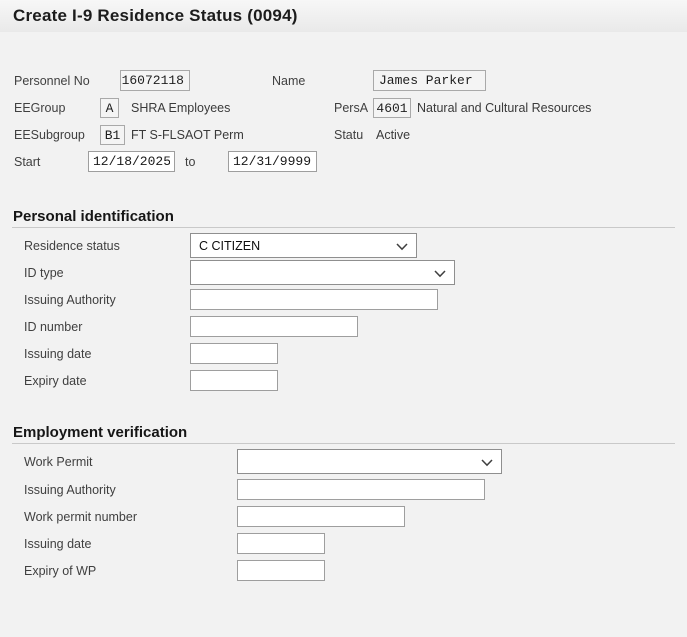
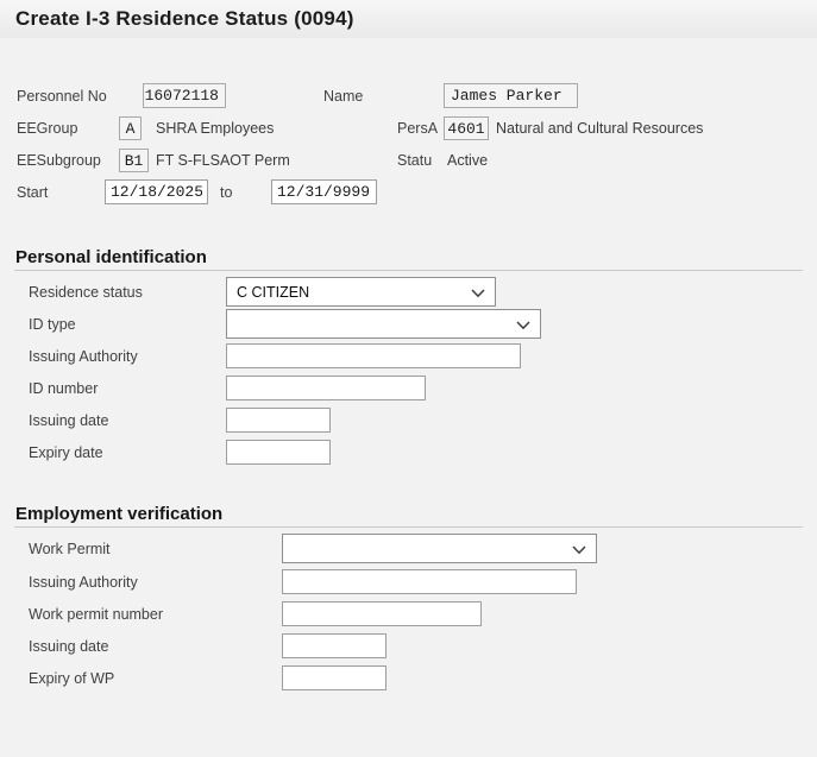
- Create I-9 Residence Status (0094)
+ Create I-3 Residence Status (0094)
  Personnel No
  16072118
  Name
  James Parker
  EEGroup
  A
  SHRA Employees
  PersA
  4601
  Natural and Cultural Resources
  EESubgroup
  B1
  FT S-FLSAOT Perm
  Statu
  Active
  Start
  12/18/2025
  to
  12/31/9999
  Personal identification
  Residence status
  C CITIZEN
  ID type
  Issuing Authority
  ID number
  Issuing date
  Expiry date
  Employment verification
  Work Permit
  Issuing Authority
  Work permit number
  Issuing date
  Expiry of WP
